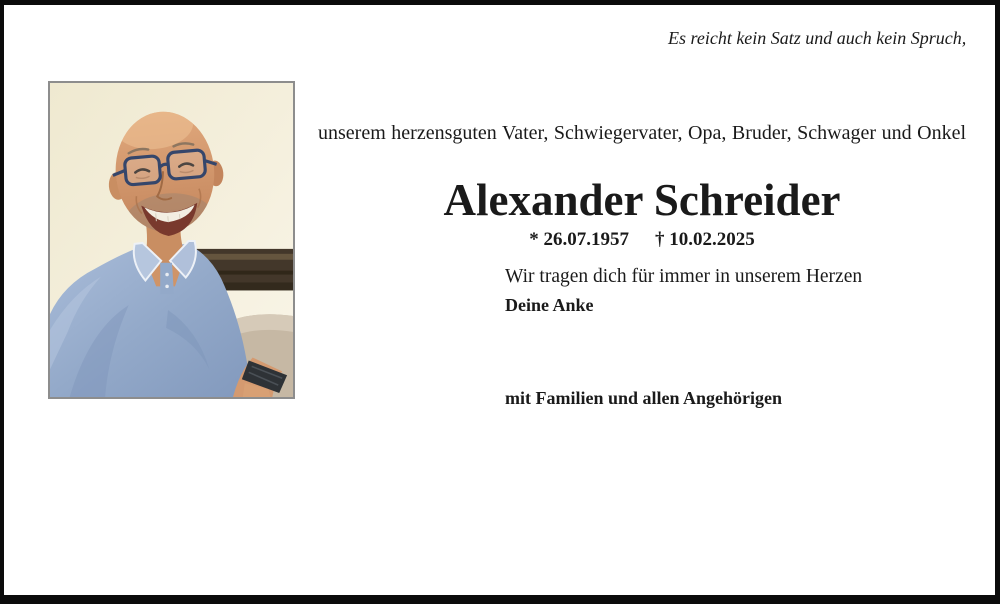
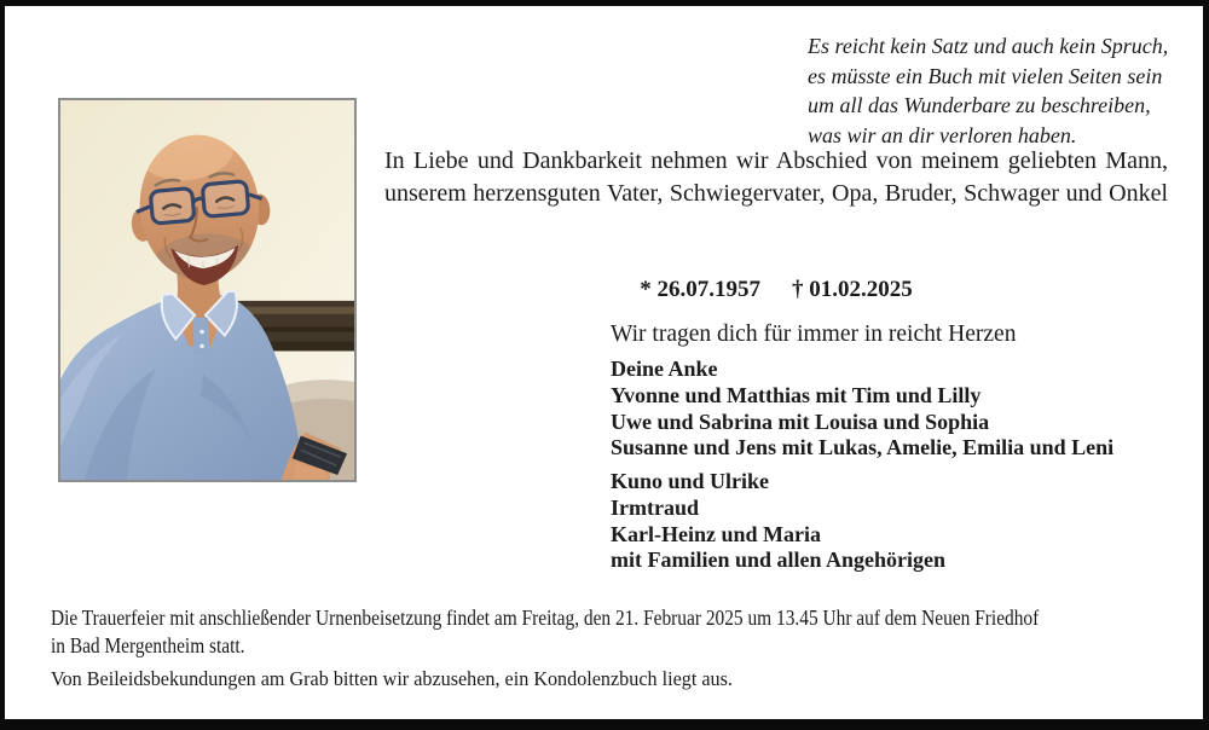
  Es reicht kein Satz und auch kein Spruch,
+ es müsste ein Buch mit vielen Seiten sein
+ um all das Wunderbare zu beschreiben,
+ was wir an dir verloren haben.
+ In Liebe und Dankbarkeit nehmen wir Abschied von meinem geliebten Mann,
  unserem herzensguten Vater, Schwiegervater, Opa, Bruder, Schwager und Onkel
- Alexander Schreider
- * 26.07.1957 † 10.02.2025
+ * 26.07.1957 † 01.02.2025
- Wir tragen dich für immer in unserem Herzen
+ Wir tragen dich für immer in reicht Herzen
  Deine Anke
+ Yvonne und Matthias mit Tim und Lilly
+ Uwe und Sabrina mit Louisa und Sophia
+ Susanne und Jens mit Lukas, Amelie, Emilia und Leni
+ Kuno und Ulrike
+ Irmtraud
+ Karl-Heinz und Maria
  mit Familien und allen Angehörigen
+ Die Trauerfeier mit anschließender Urnenbeisetzung findet am Freitag, den 21. Februar 2025 um 13.45 Uhr auf dem Neuen Friedhof
+ in Bad Mergentheim statt.
+ Von Beileidsbekundungen am Grab bitten wir abzusehen, ein Kondolenzbuch liegt aus.
